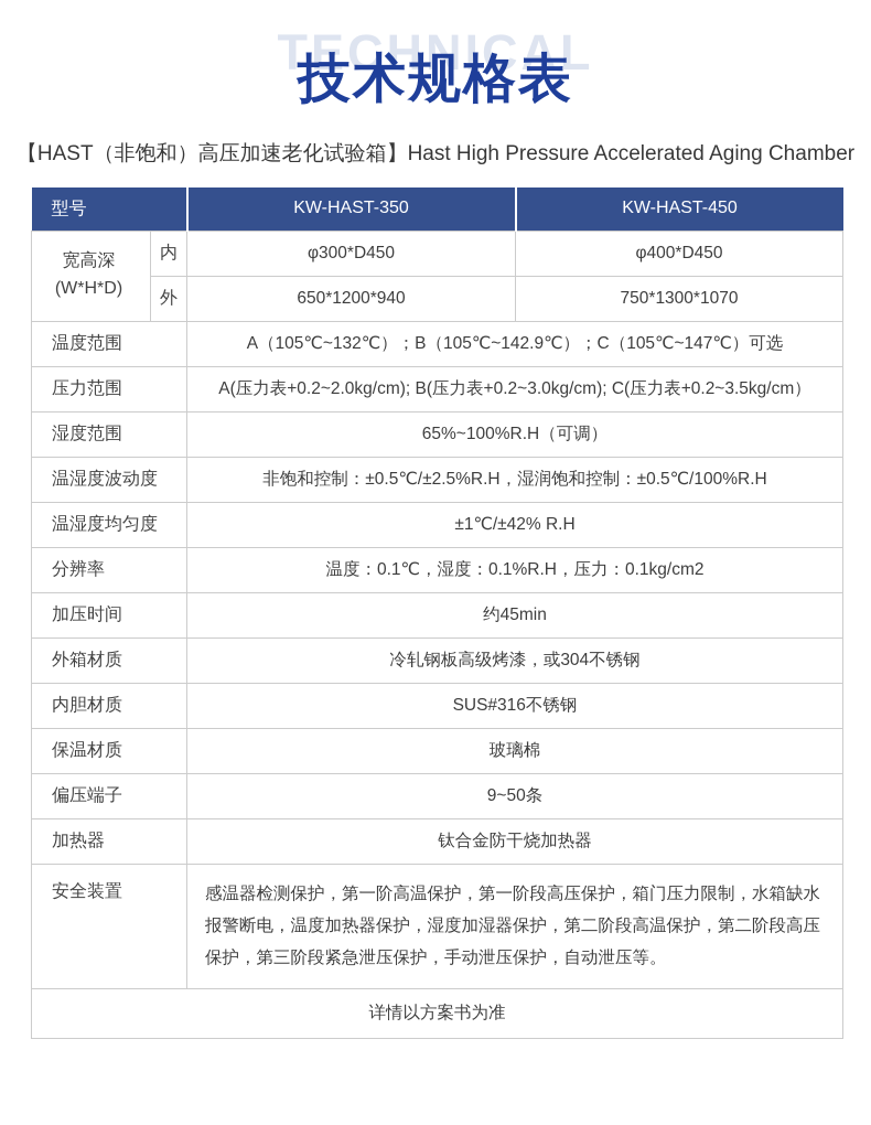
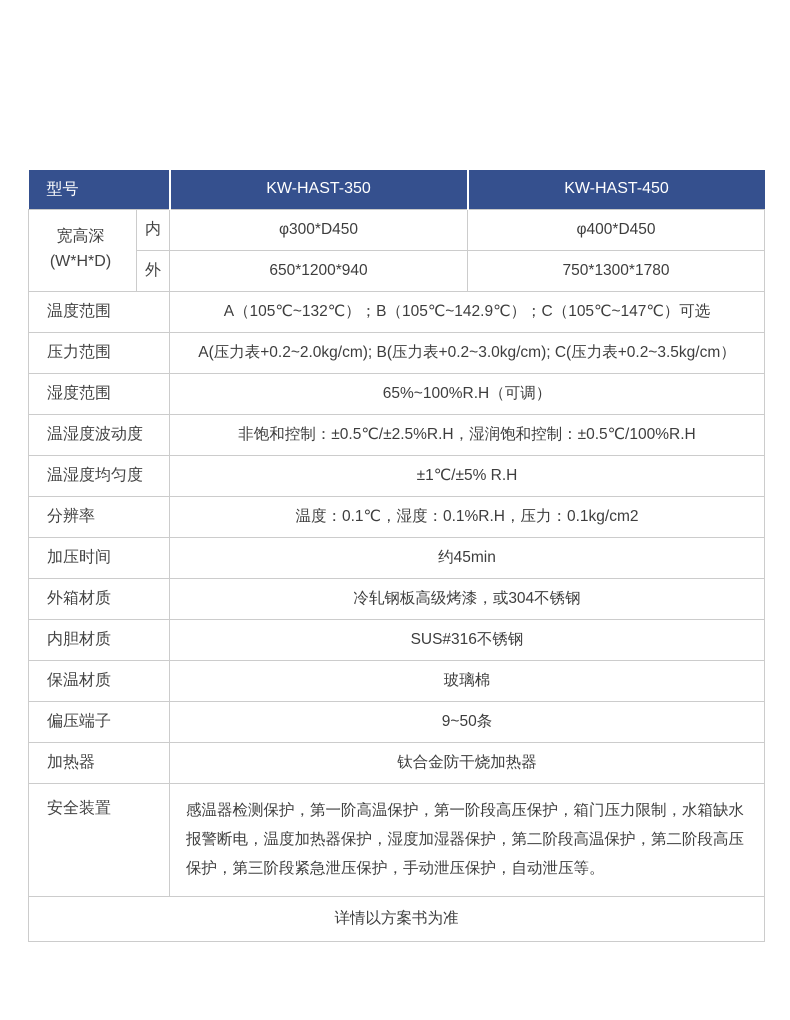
- TECHNICAL
- 技术规格表
- 【HAST（非饱和）高压加速老化试验箱】Hast High Pressure Accelerated Aging Chamber
  型号	KW-HAST-350	KW-HAST-450
  宽高深 (W*H*D)	内	φ300*D450	φ400*D450
- 外	650*1200*940	750*1300*1070
+ 外	650*1200*940	750*1300*1780
  温度范围	A（105℃~132℃）；B（105℃~142.9℃）；C（105℃~147℃）可选
  压力范围	A(压力表+0.2~2.0kg/cm); B(压力表+0.2~3.0kg/cm); C(压力表+0.2~3.5kg/cm）
  湿度范围	65%~100%R.H（可调）
  温湿度波动度	非饱和控制：±0.5℃/±2.5%R.H，湿润饱和控制：±0.5℃/100%R.H
- 温湿度均匀度	±1℃/±42% R.H
+ 温湿度均匀度	±1℃/±5% R.H
  分辨率	温度：0.1℃，湿度：0.1%R.H，压力：0.1kg/cm2
  加压时间	约45min
  外箱材质	冷轧钢板高级烤漆，或304不锈钢
  内胆材质	SUS#316不锈钢
  保温材质	玻璃棉
  偏压端子	9~50条
  加热器	钛合金防干烧加热器
  安全装置	感温器检测保护，第一阶高温保护，第一阶段高压保护，箱门压力限制，水箱缺水报警断电，温度加热器保护，湿度加湿器保护，第二阶段高温保护，第二阶段高压保护，第三阶段紧急泄压保护，手动泄压保护，自动泄压等。
  详情以方案书为准
